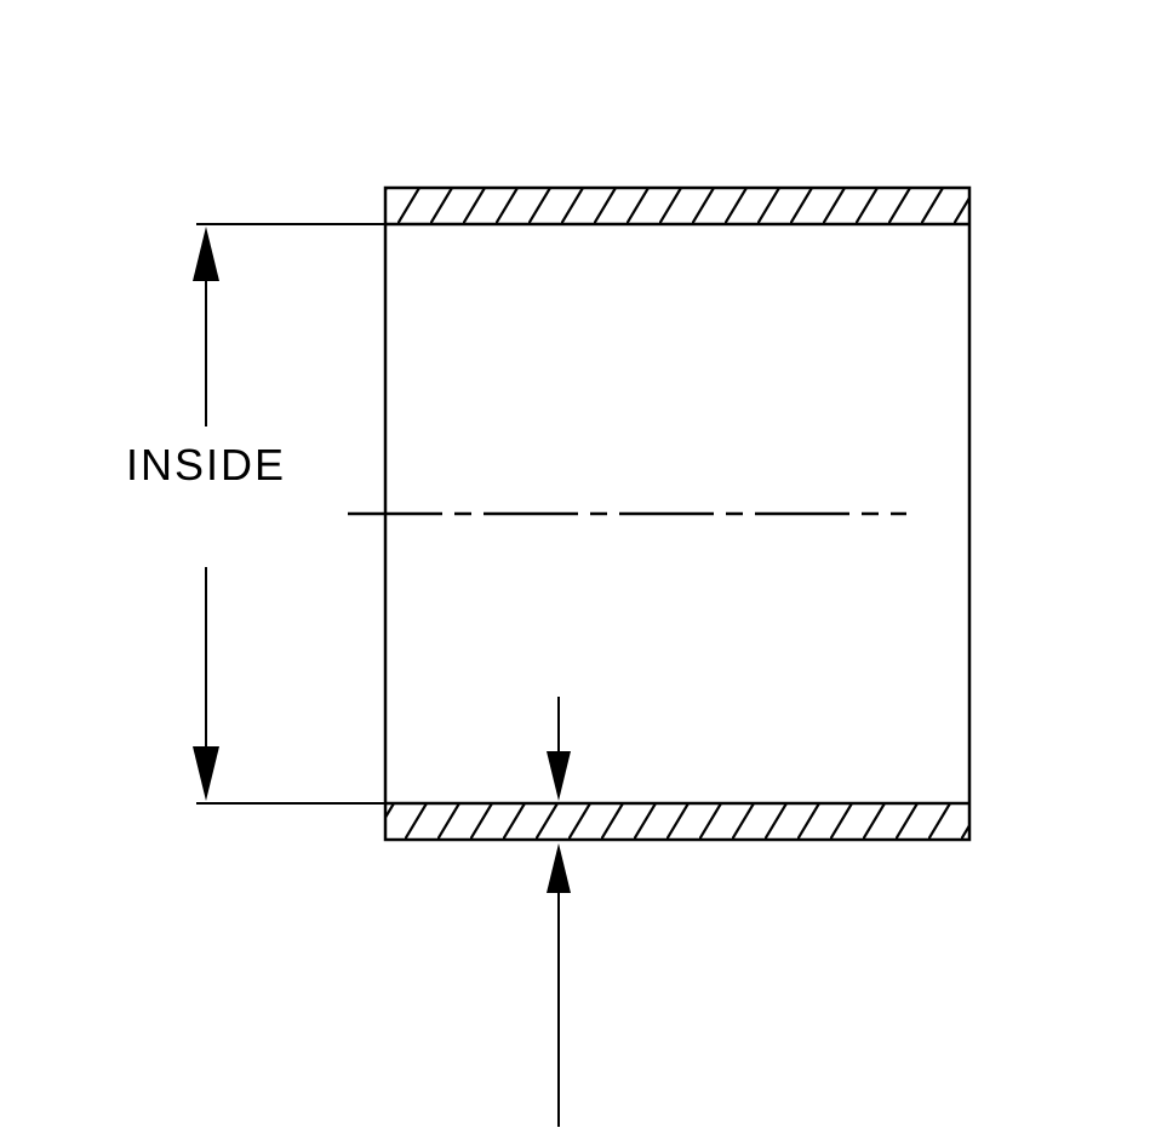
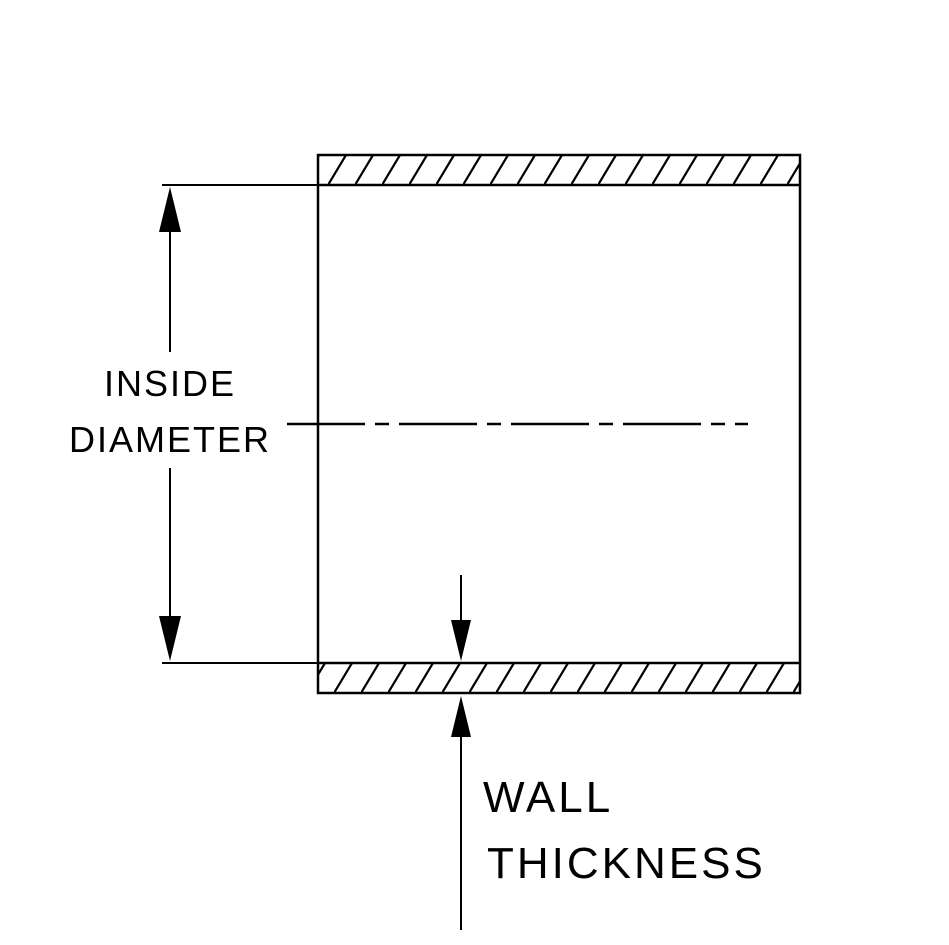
  INSIDE
+ DIAMETER
+ WALL
+ THICKNESS
